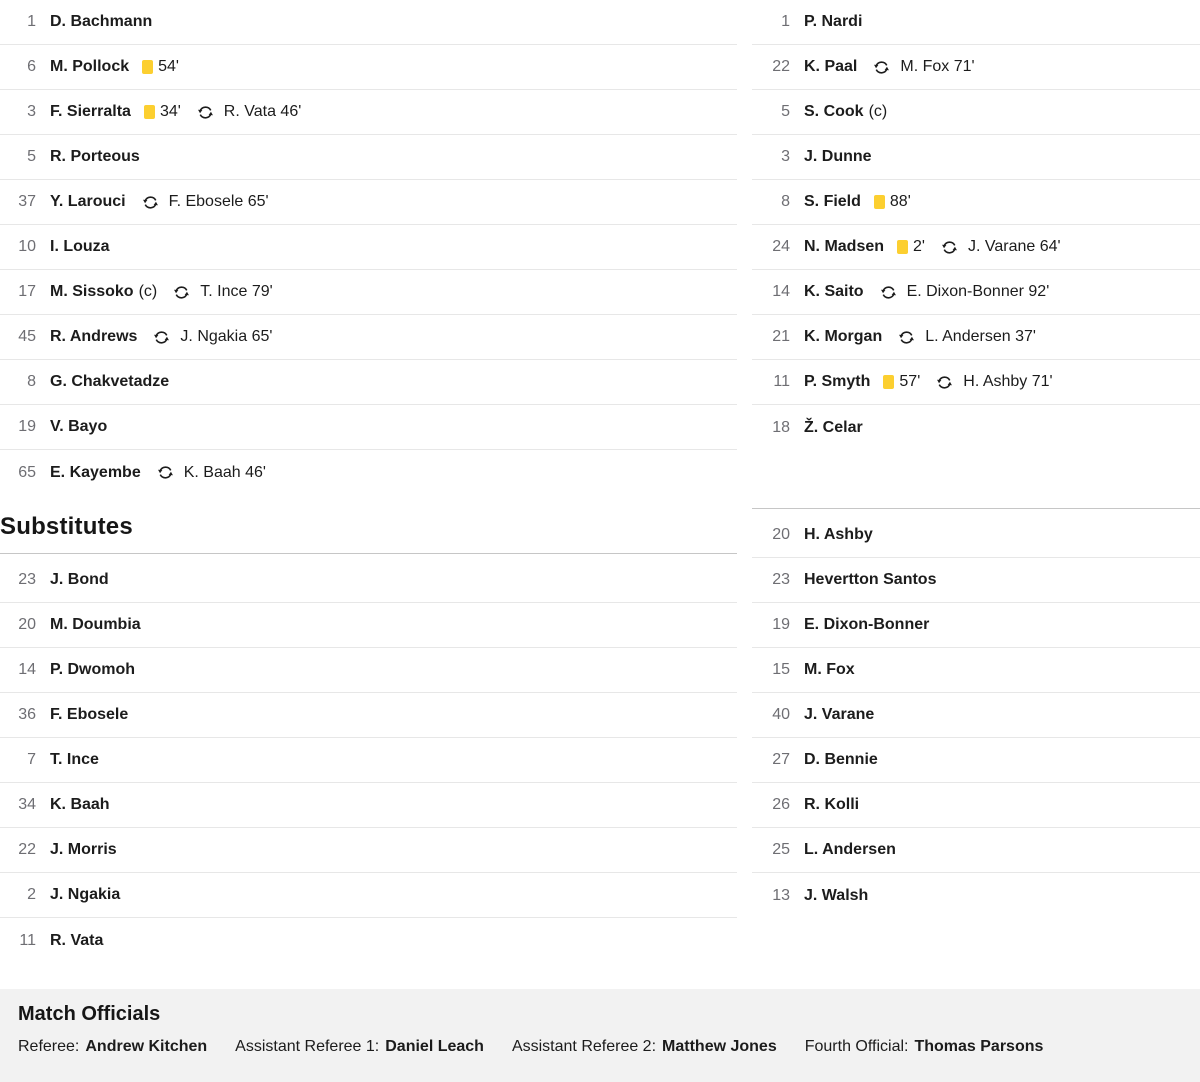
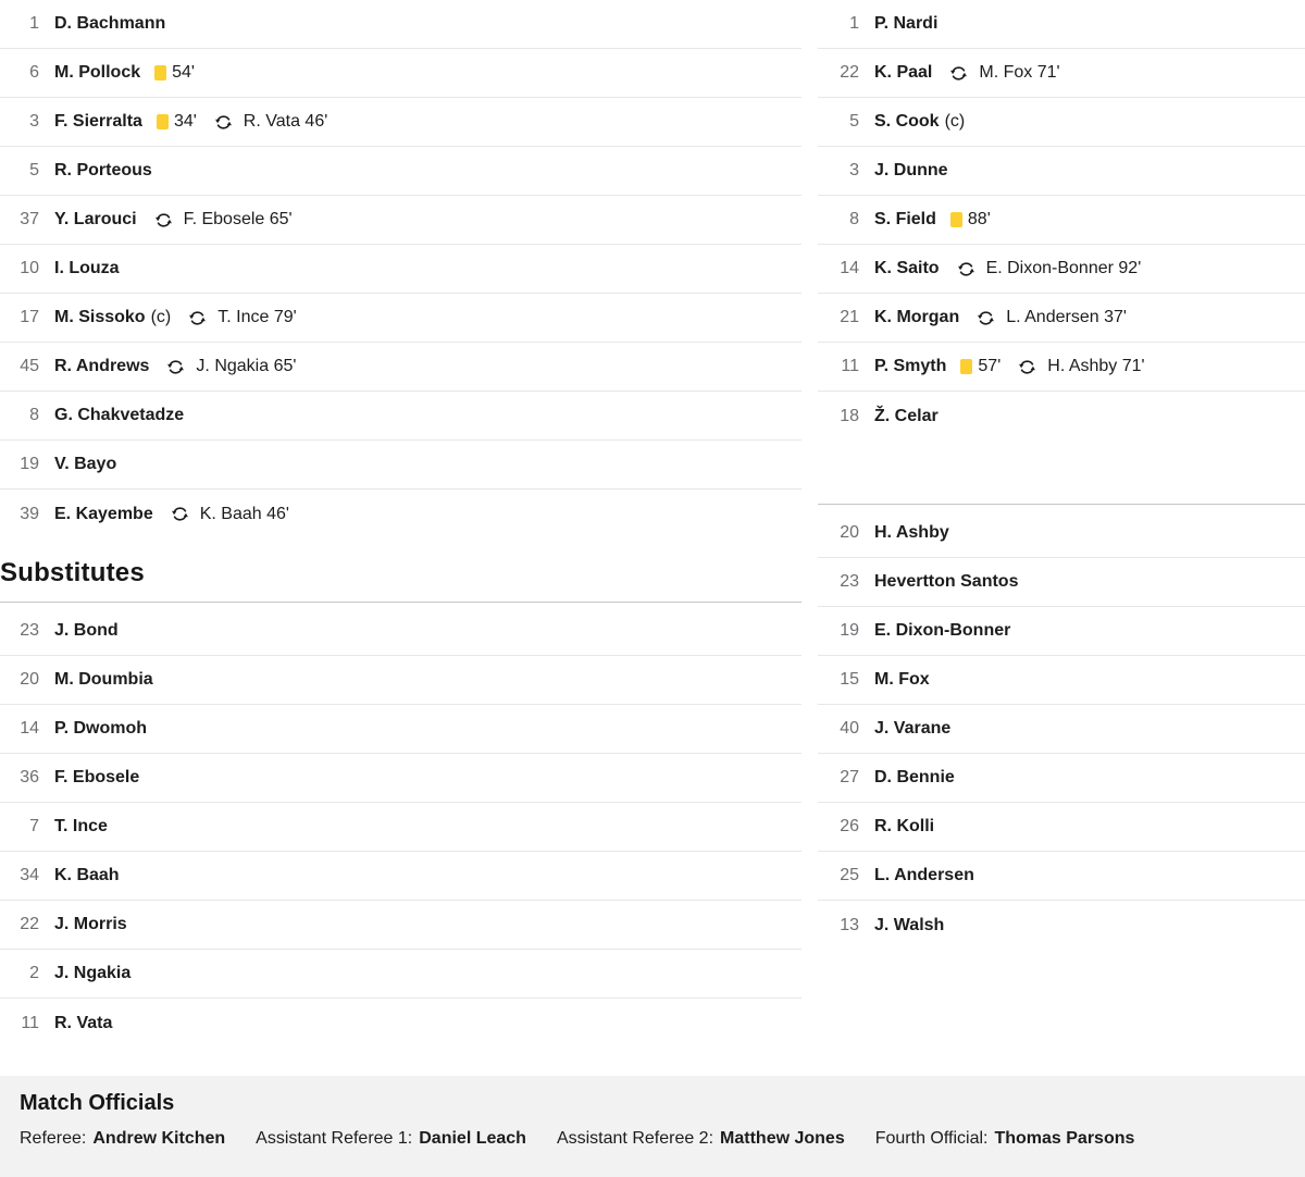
  1
  D. Bachmann
  6
  M. Pollock
  54'
  3
  F. Sierralta
  34'
  R. Vata 46'
  5
  R. Porteous
  37
  Y. Larouci
  F. Ebosele 65'
  10
  I. Louza
  17
  M. Sissoko
  (c)
  T. Ince 79'
  45
  R. Andrews
  J. Ngakia 65'
  8
  G. Chakvetadze
  19
  V. Bayo
- 65
+ 39
  E. Kayembe
  K. Baah 46'
  Substitutes
  23
  J. Bond
  20
  M. Doumbia
  14
  P. Dwomoh
  36
  F. Ebosele
  7
  T. Ince
  34
  K. Baah
  22
  J. Morris
  2
  J. Ngakia
  11
  R. Vata
  1
  P. Nardi
  22
  K. Paal
  M. Fox 71'
  5
  S. Cook
  (c)
  3
  J. Dunne
  8
  S. Field
  88'
- 24
- N. Madsen
- 2'
- J. Varane 64'
  14
  K. Saito
  E. Dixon-Bonner 92'
  21
  K. Morgan
  L. Andersen 37'
  11
  P. Smyth
  57'
  H. Ashby 71'
  18
  Ž. Celar
  20
  H. Ashby
  23
  Hevertton Santos
  19
  E. Dixon-Bonner
  15
  M. Fox
  40
  J. Varane
  27
  D. Bennie
  26
  R. Kolli
  25
  L. Andersen
  13
  J. Walsh
  Match Officials
  Referee:
  Andrew Kitchen
  Assistant Referee 1:
  Daniel Leach
  Assistant Referee 2:
  Matthew Jones
  Fourth Official:
  Thomas Parsons
